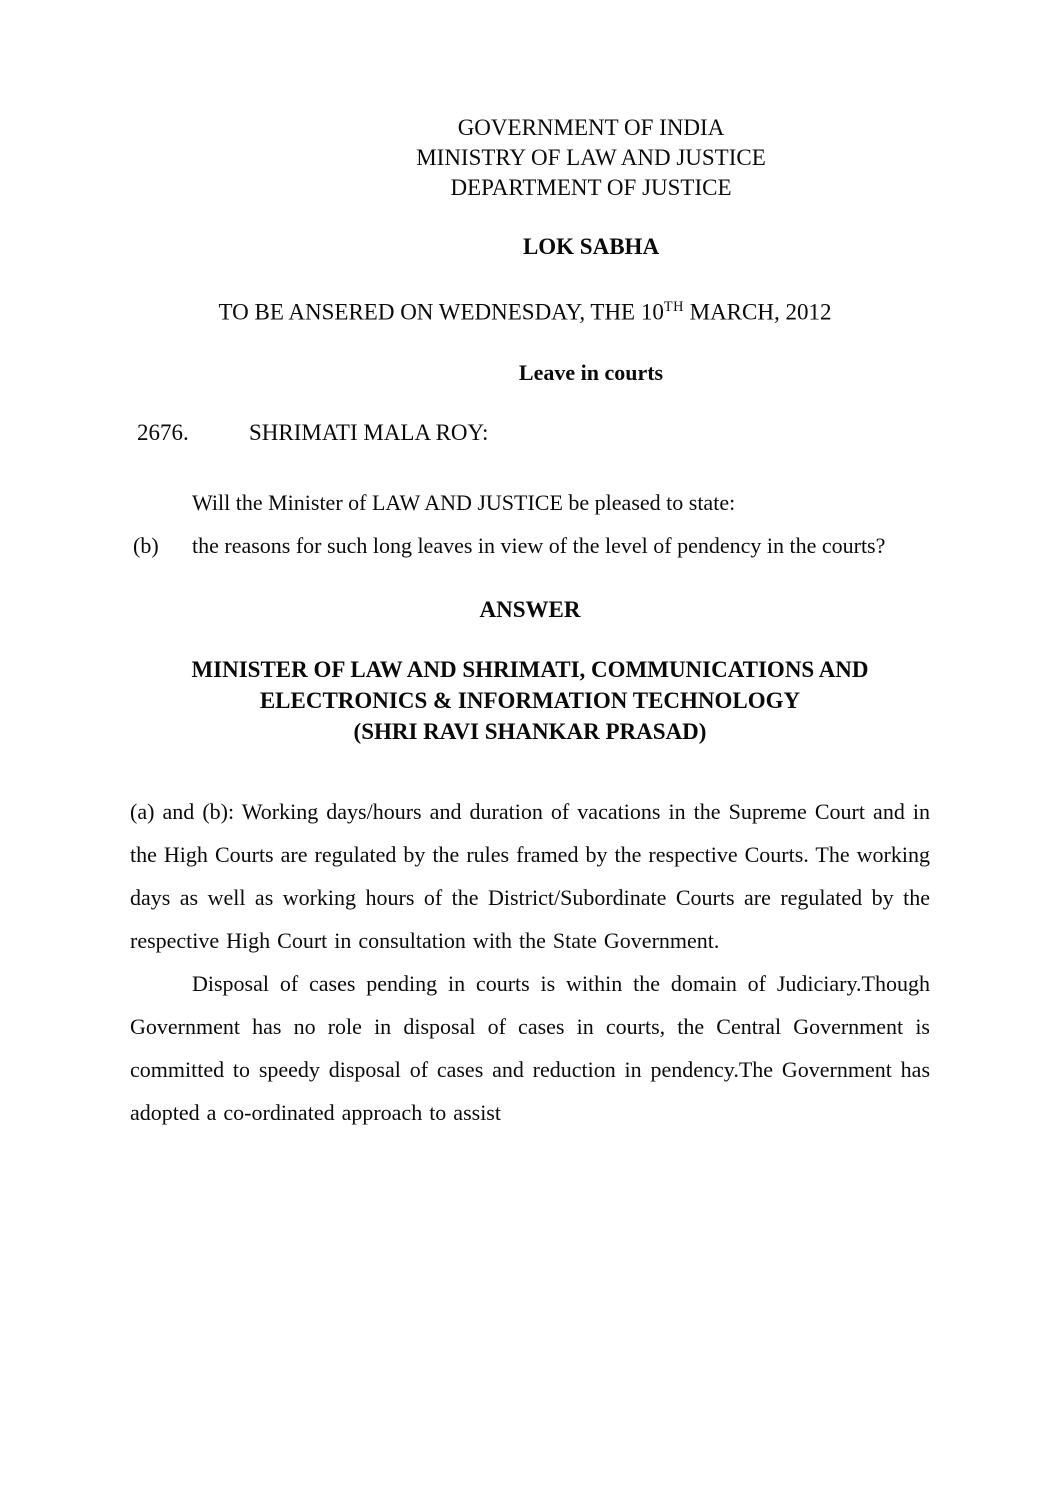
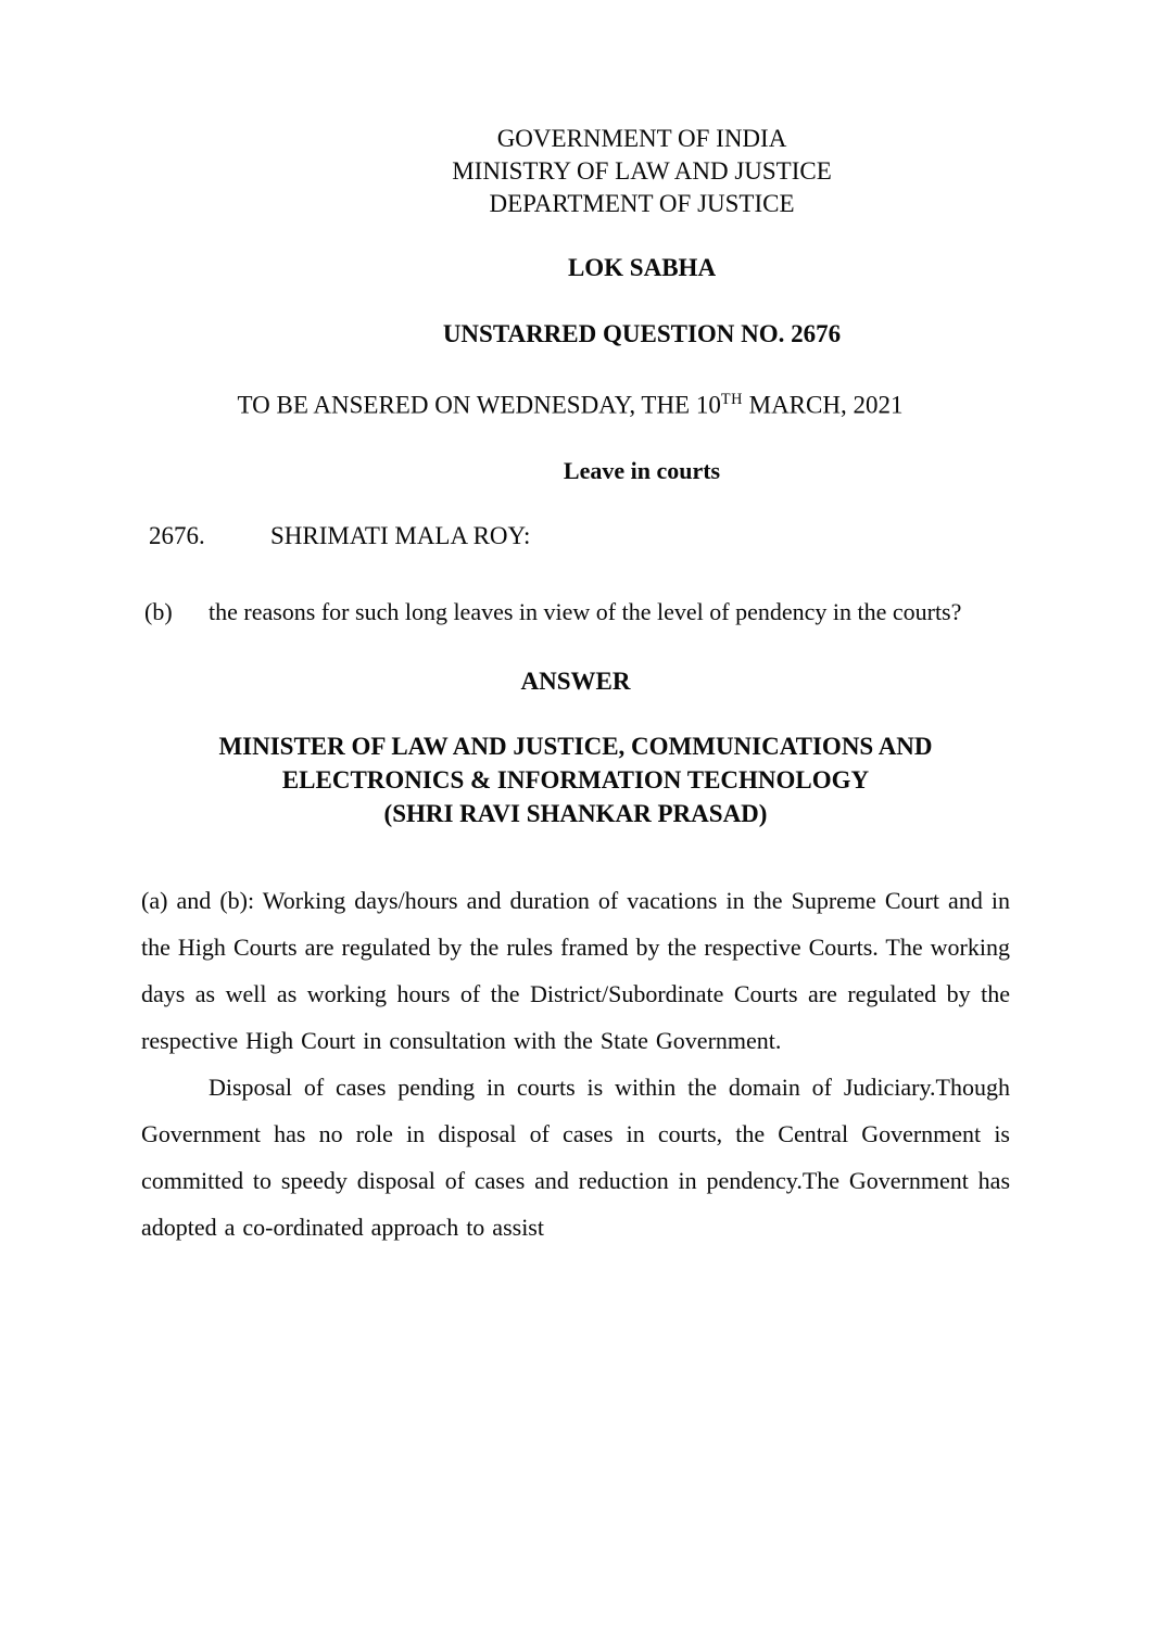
  GOVERNMENT OF INDIA
  MINISTRY OF LAW AND JUSTICE
  DEPARTMENT OF JUSTICE
  LOK SABHA
+ UNSTARRED QUESTION NO. 2676
- TO BE ANSERED ON WEDNESDAY, THE 10TH MARCH, 2012
+ TO BE ANSERED ON WEDNESDAY, THE 10TH MARCH, 2021
  Leave in courts
  2676. SHRIMATI MALA ROY:
- Will the Minister of LAW AND JUSTICE be pleased to state:
  (b)
  the reasons for such long leaves in view of the level of pendency in the courts?
  ANSWER
- MINISTER OF LAW AND SHRIMATI, COMMUNICATIONS AND
+ MINISTER OF LAW AND JUSTICE, COMMUNICATIONS AND
  ELECTRONICS & INFORMATION TECHNOLOGY
  (SHRI RAVI SHANKAR PRASAD)
  (a) and (b): Working days/hours and duration of vacations in the Supreme Court and in the High Courts are regulated by the rules framed by the respective Courts. The working days as well as working hours of the District/Subordinate Courts are regulated by the respective High Court in consultation with the State Government.
  Disposal of cases pending in courts is within the domain of Judiciary.Though Government has no role in disposal of cases in courts, the Central Government is committed to speedy disposal of cases and reduction in pendency.The Government has adopted a co-ordinated approach to assist
